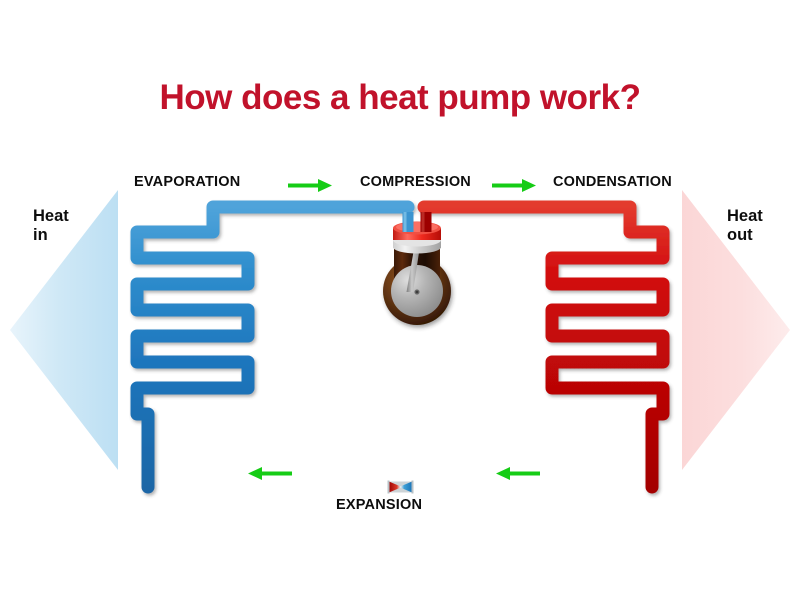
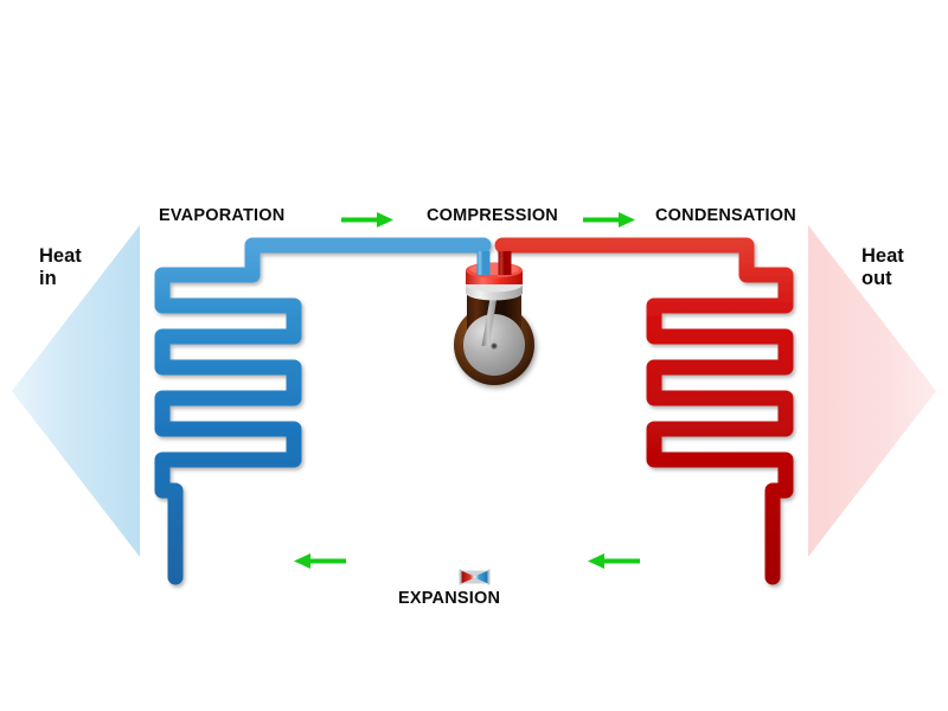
- How does a heat pump work?
  EVAPORATION
  COMPRESSION
  CONDENSATION
  EXPANSION
  Heat
  in
  Heat
  out
